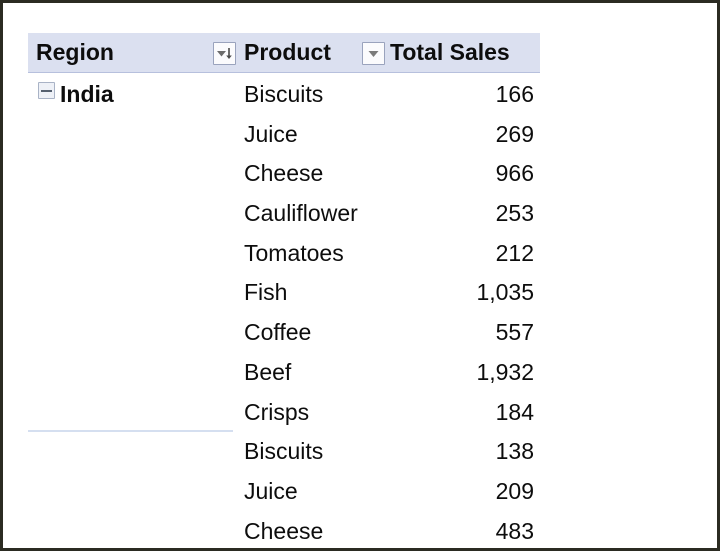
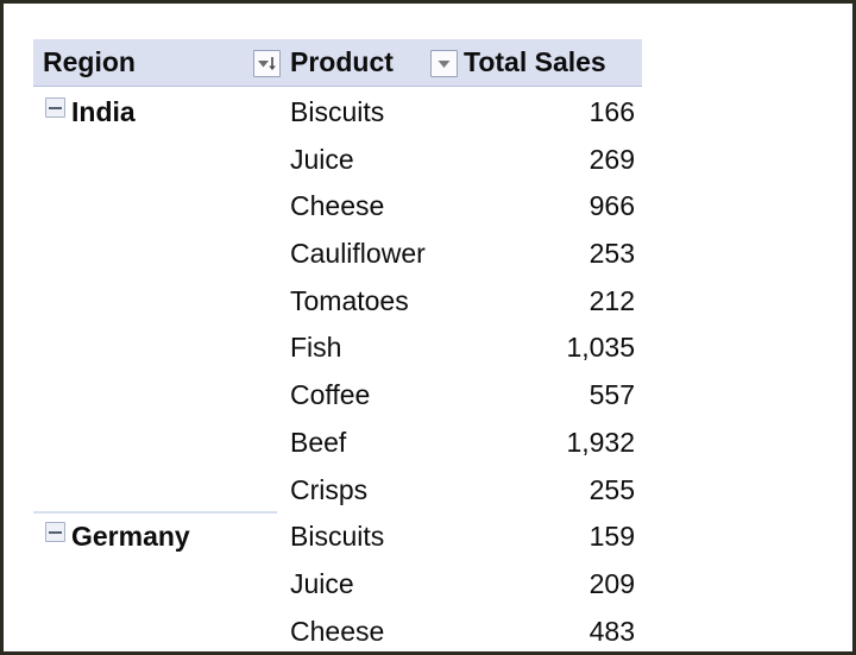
  Region
  Product
  Total Sales
  India
  Biscuits
  166
  Juice
  269
  Cheese
  966
  Cauliflower
  253
  Tomatoes
  212
  Fish
  1,035
  Coffee
  557
  Beef
  1,932
  Crisps
- 184
+ 255
+ Germany
  Biscuits
- 138
+ 159
  Juice
  209
  Cheese
  483
